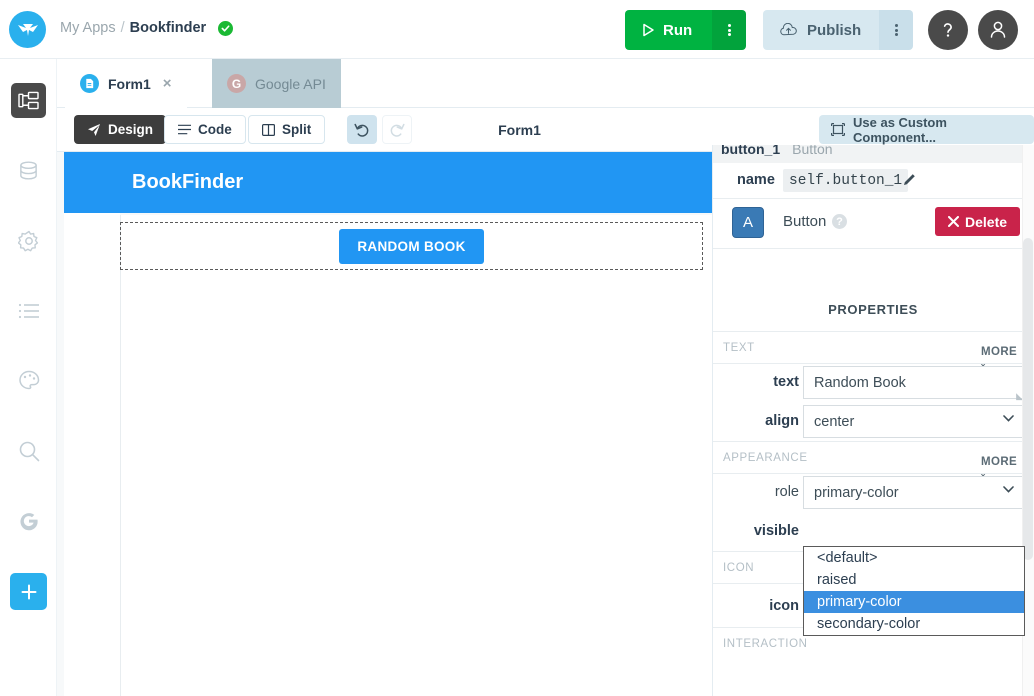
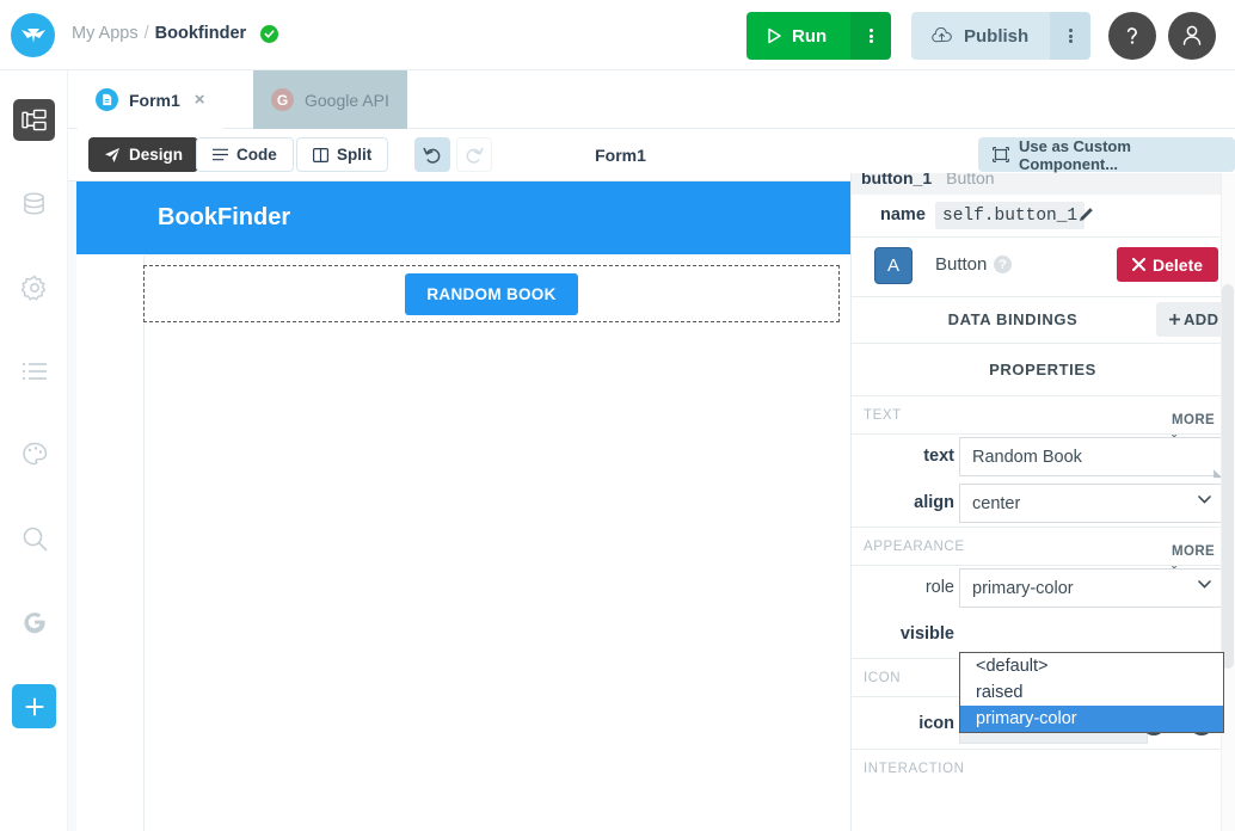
  My Apps
  /
  Bookfinder
  Run
  Publish
  Form1
  ×
  G
  Google API
  Design
  Code
  Split
  Form1
  Use as Custom Component...
  BookFinder
  RANDOM BOOK
  button_1 Button
  name
  self.button_1
  A
  Button
  ?
  Delete
+ DATA BINDINGS
+ ADD
  PROPERTIES
  TEXT
  MORE
  text
  Random Book
  ◣
  align
  center
  APPEARANCE
  MORE
  role
  primary-color
  visible
  ICON
  icon
  INTERACTION
  <default>
  raised
  primary-color
- secondary-color
